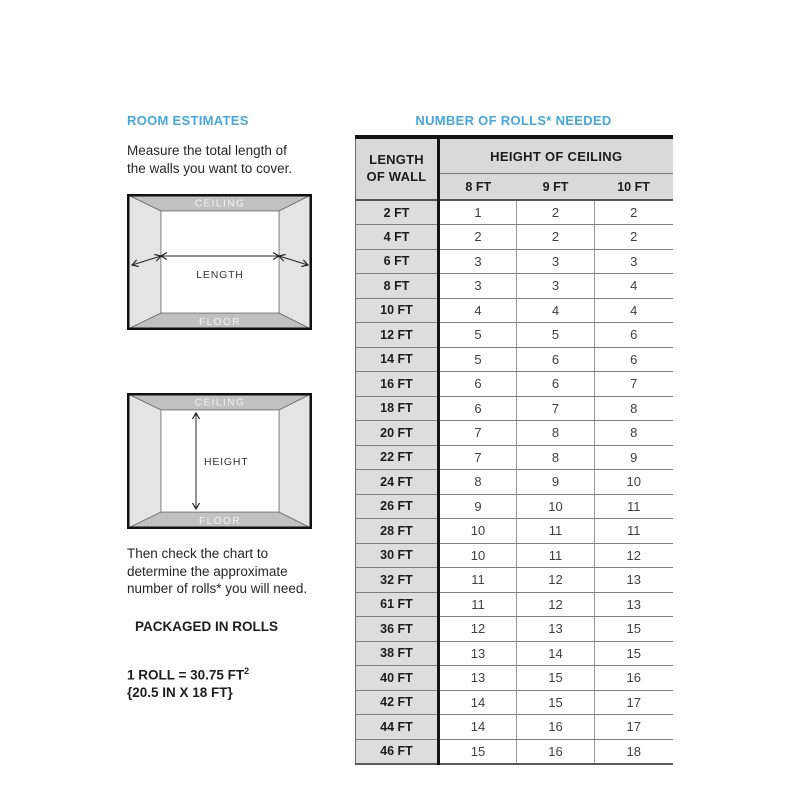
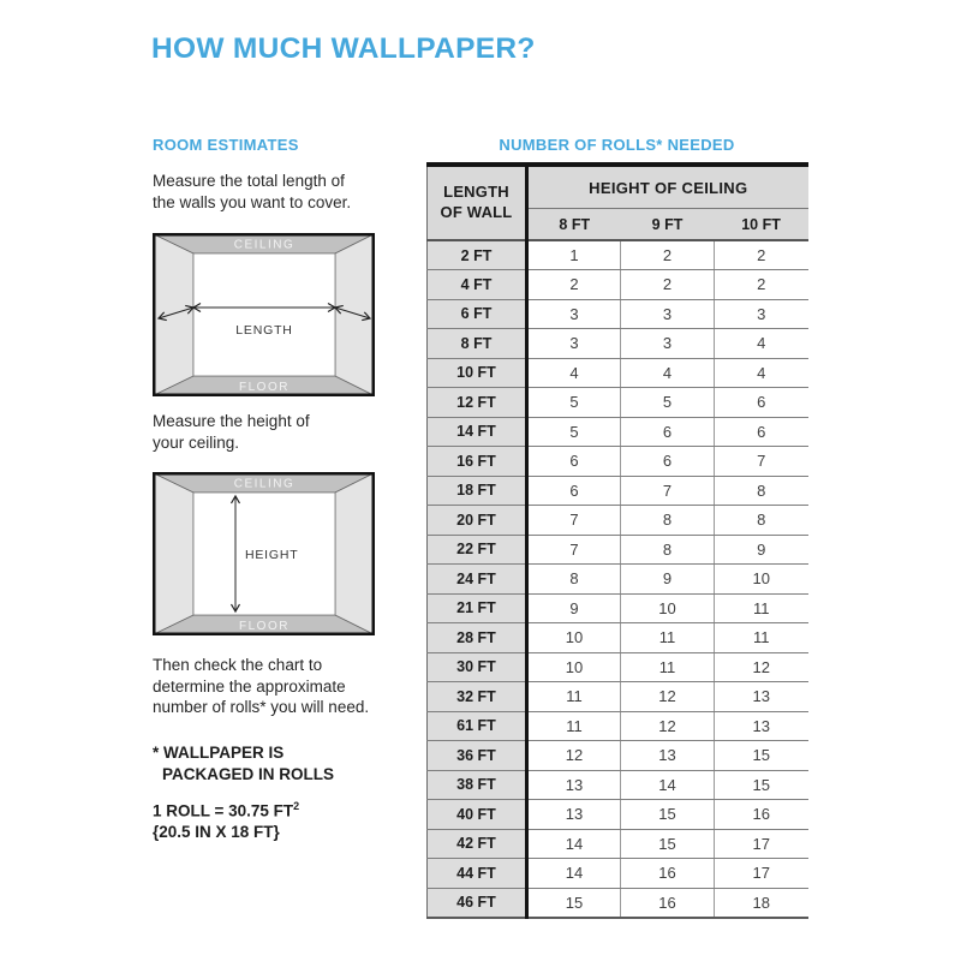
+ HOW MUCH WALLPAPER?
  ROOM ESTIMATES
  NUMBER OF ROLLS* NEEDED
  Measure the total length of
  the walls you want to cover.
  CEILING
  FLOOR
  LENGTH
+ Measure the height of
+ your ceiling.
  CEILING
  FLOOR
  HEIGHT
  Then check the chart to
  determine the approximate
  number of rolls* you will need.
+ * WALLPAPER IS
  PACKAGED IN ROLLS
  1 ROLL = 30.75 FT2
  {20.5 IN X 18 FT}
  LENGTH OF WALL	HEIGHT OF CEILING
  8 FT	9 FT	10 FT
  2 FT	1	2	2
  4 FT	2	2	2
  6 FT	3	3	3
  8 FT	3	3	4
  10 FT	4	4	4
  12 FT	5	5	6
  14 FT	5	6	6
  16 FT	6	6	7
  18 FT	6	7	8
  20 FT	7	8	8
  22 FT	7	8	9
  24 FT	8	9	10
- 26 FT	9	10	11
+ 21 FT	9	10	11
  28 FT	10	11	11
  30 FT	10	11	12
  32 FT	11	12	13
  61 FT	11	12	13
  36 FT	12	13	15
  38 FT	13	14	15
  40 FT	13	15	16
  42 FT	14	15	17
  44 FT	14	16	17
  46 FT	15	16	18
